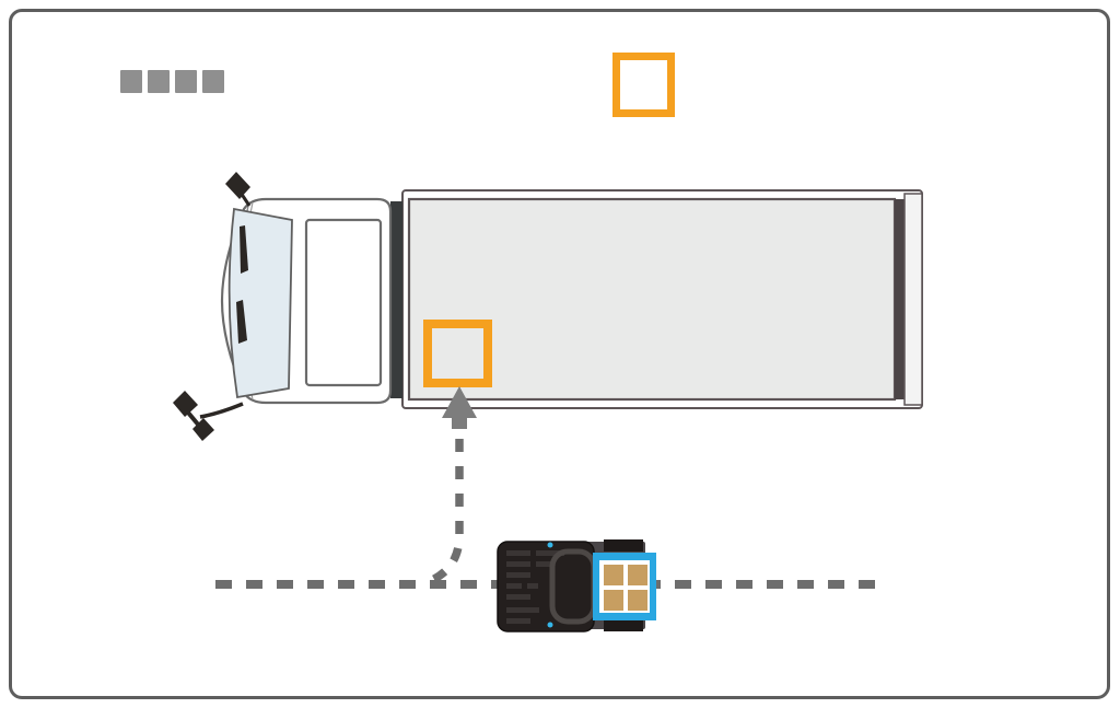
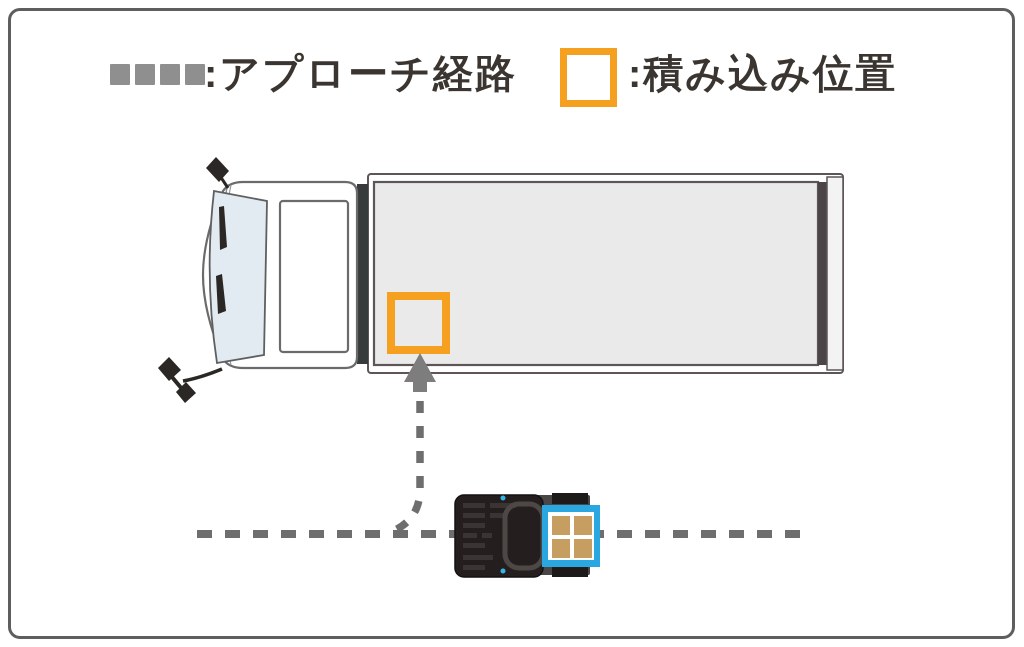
+ :アプローチ経路
+ :積み込み位置
